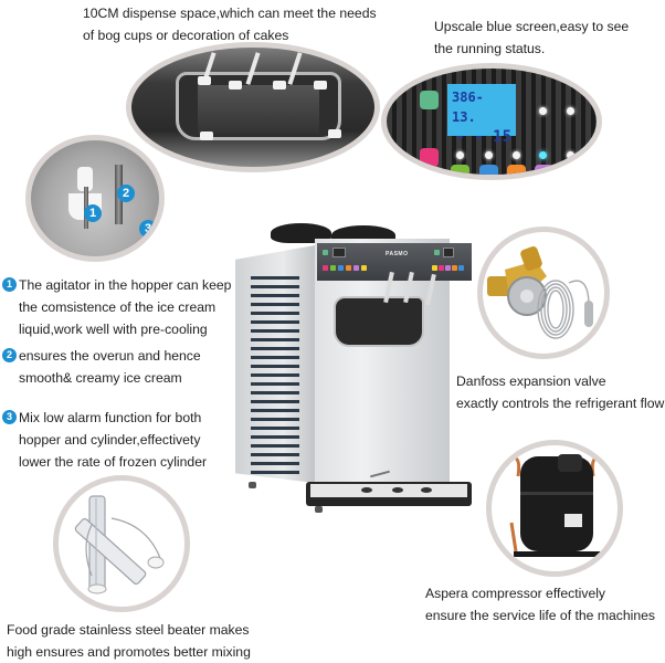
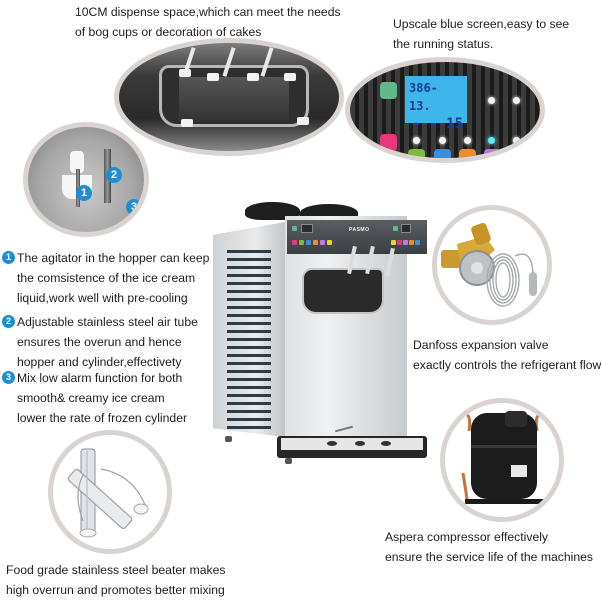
  10CM dispense space,which can meet the needs
  of bog cups or decoration of cakes
  Upscale blue screen,easy to see
  the running status.
  386- 13.
  - - 15
  1
  2
  3
  1
  The agitator in the hopper can keep
  the comsistence of the ice cream
  liquid,work well with pre-cooling
  2
+ Adjustable stainless steel air tube
  ensures the overun and hence
- smooth& creamy ice cream
+ hopper and cylinder,effectivety
  3
  Mix low alarm function for both
- hopper and cylinder,effectivety
+ smooth& creamy ice cream
  lower the rate of frozen cylinder
  Danfoss expansion valve
  exactly controls the refrigerant flow
  Aspera compressor effectively
  ensure the service life of the machines
  Food grade stainless steel beater makes
- high ensures and promotes better mixing
+ high overrun and promotes better mixing
